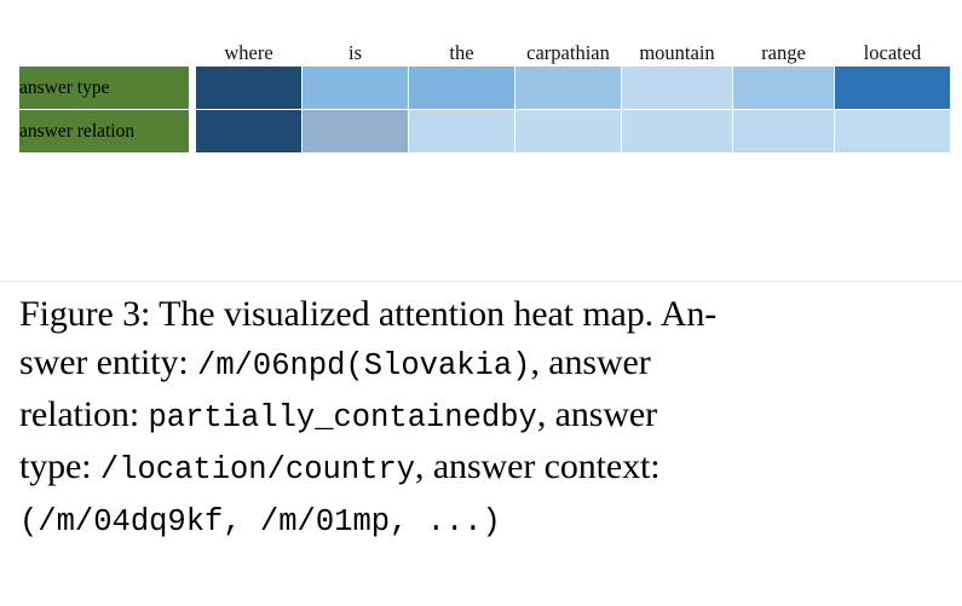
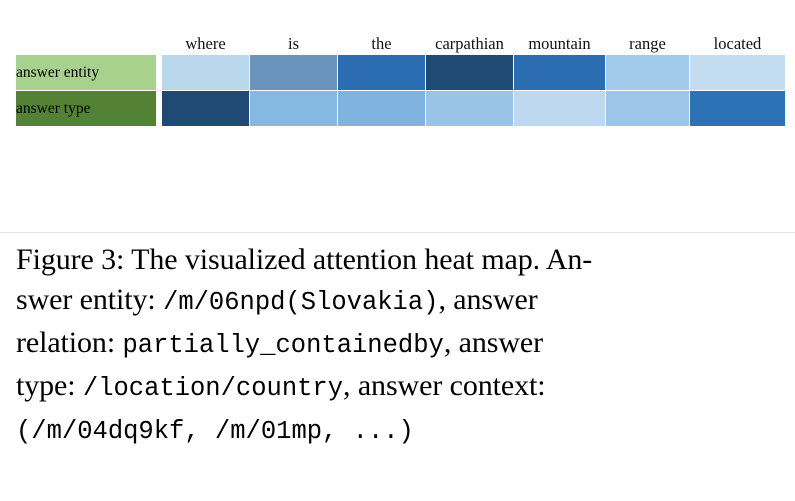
  		where	is	the	carpathian	mountain	range	located
+ answer entity
  answer type
- answer relation
  Figure 3: The visualized attention heat map. An-
  swer entity: /m/06npd(Slovakia), answer
  relation: partially_containedby, answer
  type: /location/country, answer context:
  (/m/04dq9kf, /m/01mp, ...)
